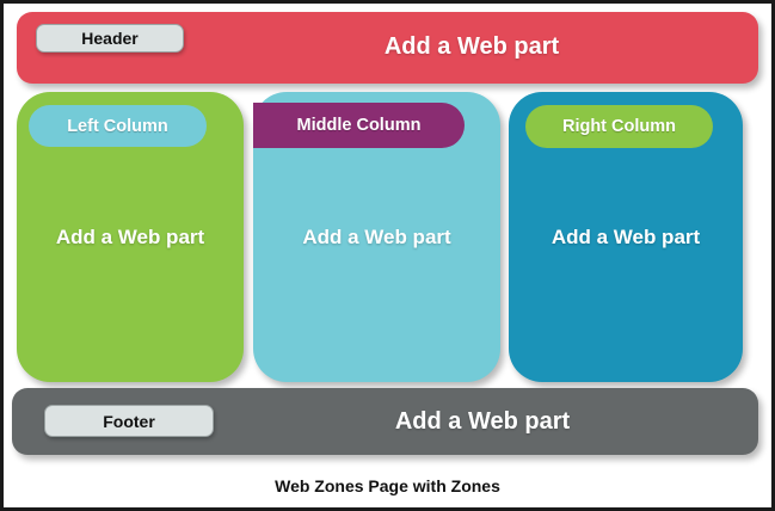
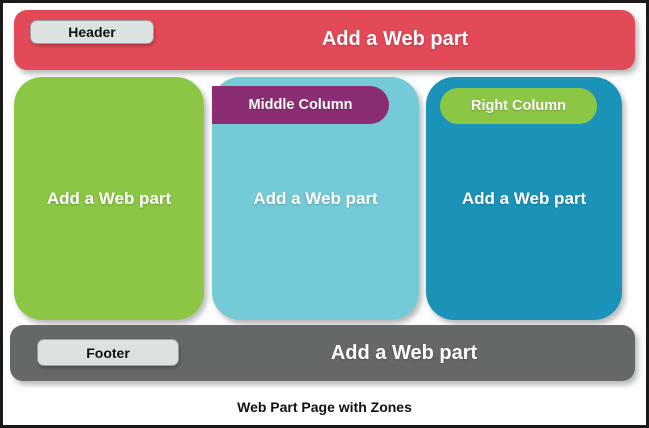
  Header
  Add a Web part
- Left Column
  Add a Web part
  Middle Column
  Add a Web part
  Right Column
  Add a Web part
  Footer
  Add a Web part
- Web Zones Page with Zones
+ Web Part Page with Zones
